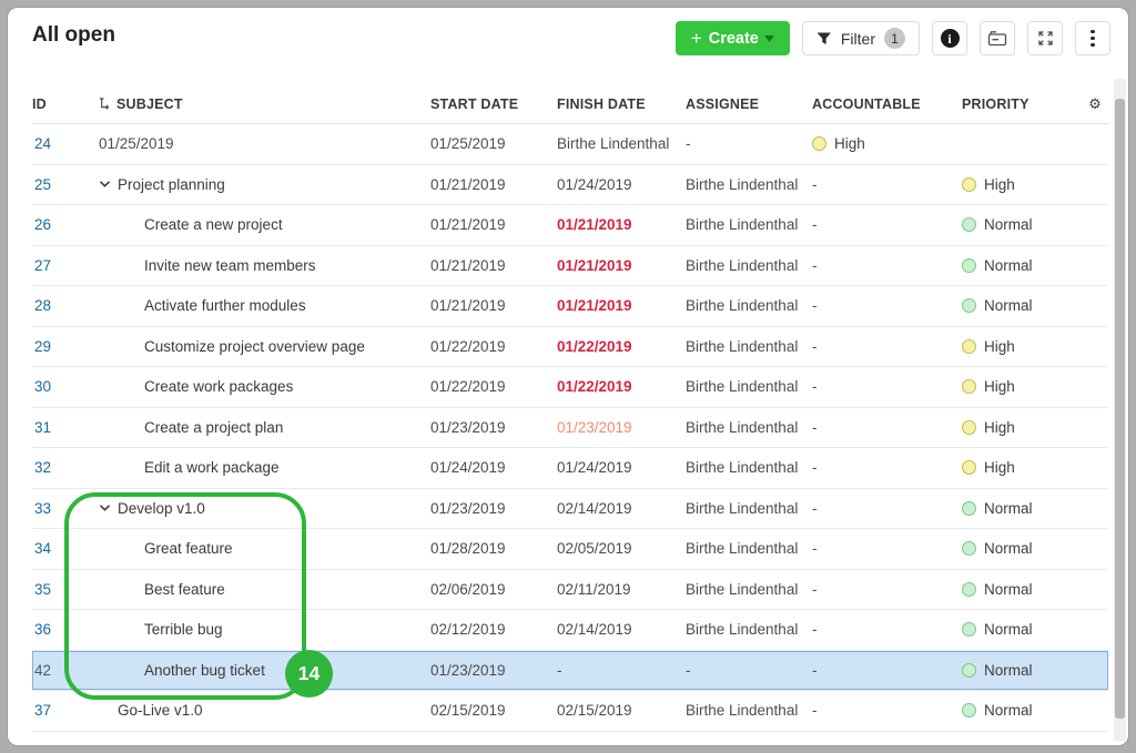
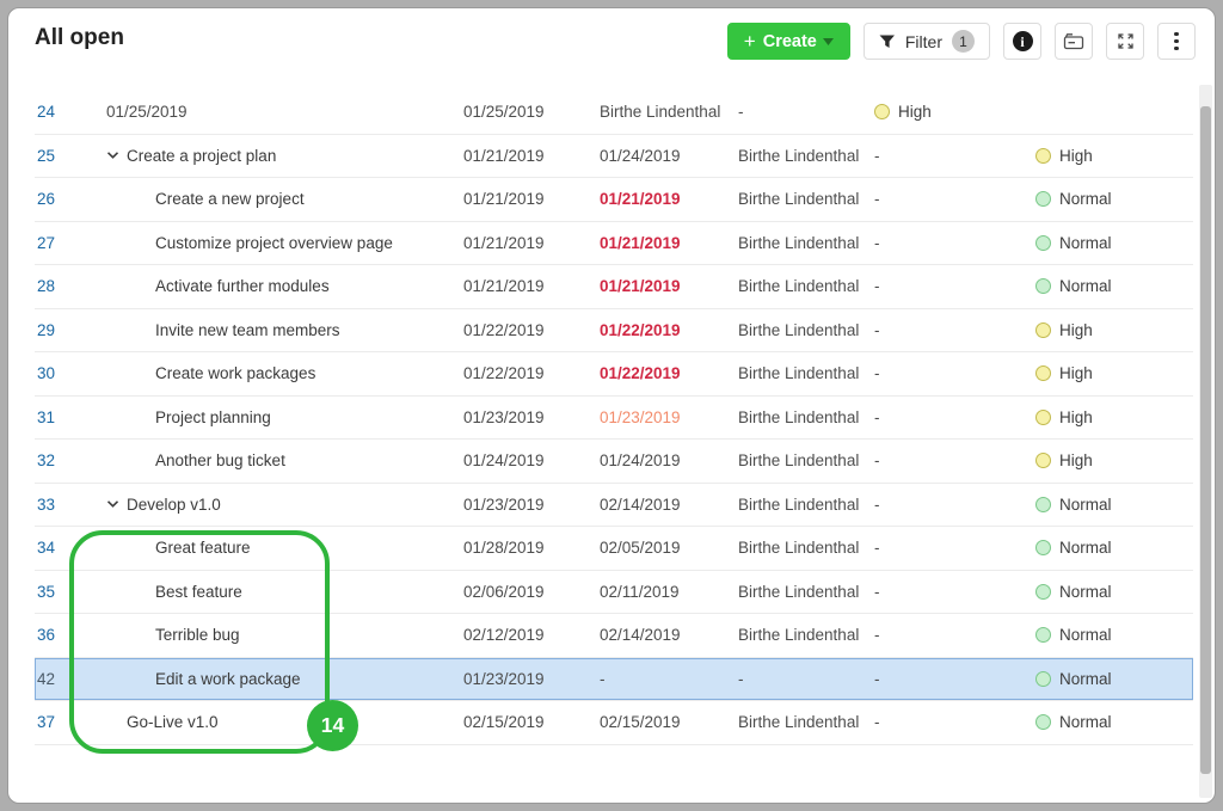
  All open
  +
  Create
  Filter
  1
  i
- ID
- SUBJECT
- START DATE
- FINISH DATE
- ASSIGNEE
- ACCOUNTABLE
- PRIORITY
- ⚙
  24
  01/25/2019
  01/25/2019
  Birthe Lindenthal
  -
  High
  25
- Project planning
+ Create a project plan
  01/21/2019
  01/24/2019
  Birthe Lindenthal
  -
  High
  26
  Create a new project
  01/21/2019
  01/21/2019
  Birthe Lindenthal
  -
  Normal
  27
- Invite new team members
+ Customize project overview page
  01/21/2019
  01/21/2019
  Birthe Lindenthal
  -
  Normal
  28
  Activate further modules
  01/21/2019
  01/21/2019
  Birthe Lindenthal
  -
  Normal
  29
- Customize project overview page
+ Invite new team members
  01/22/2019
  01/22/2019
  Birthe Lindenthal
  -
  High
  30
  Create work packages
  01/22/2019
  01/22/2019
  Birthe Lindenthal
  -
  High
  31
- Create a project plan
+ Project planning
  01/23/2019
  01/23/2019
  Birthe Lindenthal
  -
  High
  32
- Edit a work package
+ Another bug ticket
  01/24/2019
  01/24/2019
  Birthe Lindenthal
  -
  High
  33
  Develop v1.0
  01/23/2019
  02/14/2019
  Birthe Lindenthal
  -
  Normal
  34
  Great feature
  01/28/2019
  02/05/2019
  Birthe Lindenthal
  -
  Normal
  35
  Best feature
  02/06/2019
  02/11/2019
  Birthe Lindenthal
  -
  Normal
  36
  Terrible bug
  02/12/2019
  02/14/2019
  Birthe Lindenthal
  -
  Normal
  42
- Another bug ticket
+ Edit a work package
  01/23/2019
  -
  -
  -
  Normal
  37
  Go-Live v1.0
  02/15/2019
  02/15/2019
  Birthe Lindenthal
  -
  Normal
  14
